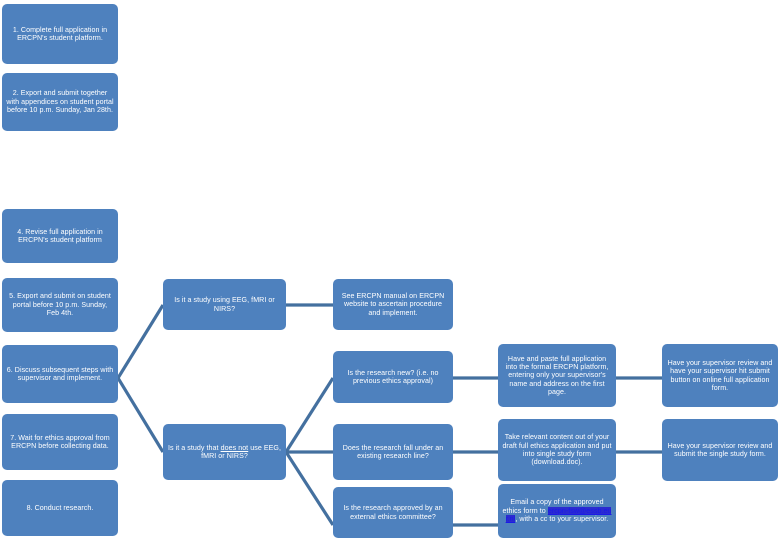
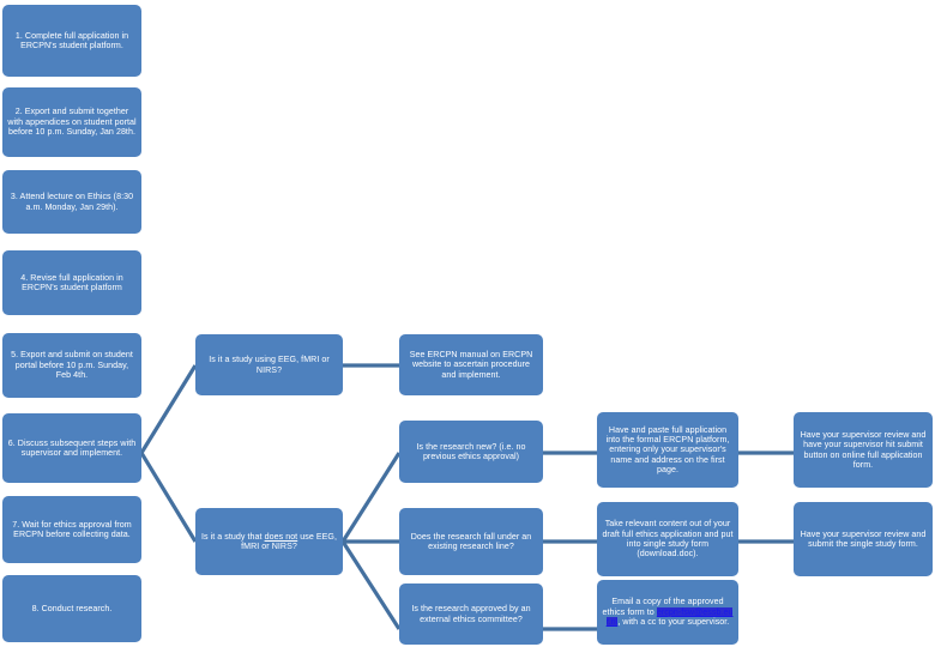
  1. Complete full application in ERCPN's student platform.
  2. Export and submit together with appendices on student portal before 10 p.m. Sunday, Jan 28th.
+ 3. Attend lecture on Ethics (8:30 a.m. Monday, Jan 29th).
  4. Revise full application in ERCPN's student platform
  5. Export and submit on student portal before 10 p.m. Sunday, Feb 4th.
  6. Discuss subsequent steps with supervisor and implement.
  7. Wait for ethics approval from ERCPN before collecting data.
  8. Conduct research.
  Is it a study using EEG, fMRI or NIRS?
  Is it a study that does not use EEG, fMRI or NIRS?
  See ERCPN manual on ERCPN website to ascertain procedure and implement.
  Is the research new? (i.e. no previous ethics approval)
  Does the research fall under an existing research line?
  Is the research approved by an external ethics committee?
  Have and paste full application into the formal ERCPN platform, entering only your supervisor's name and address on the first page.
  Take relevant content out of your draft full ethics application and put into single study form (download.doc).
  Have your supervisor review and have your supervisor hit submit button on online full application form.
  Have your supervisor review and submit the single study form.
